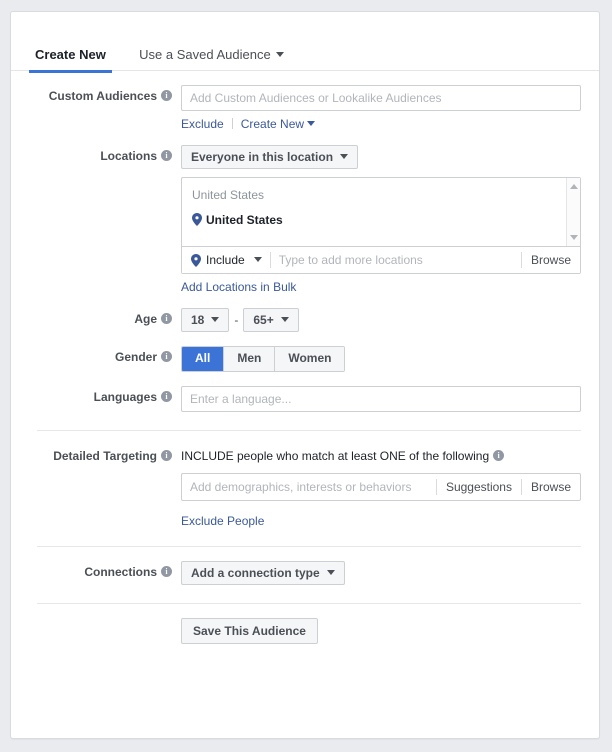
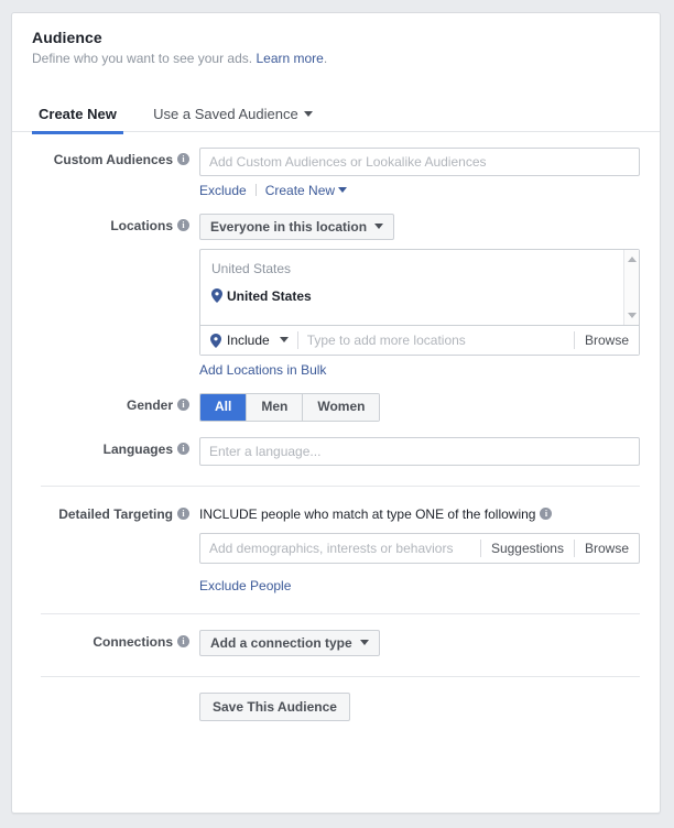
+ Audience
+ Define who you want to see your ads. Learn more.
  Create New Use a Saved Audience
  Custom Audiences i
  Add Custom Audiences or Lookalike Audiences
  Exclude Create New
  Locations i
  Everyone in this location
  United States
  United States
  Include
  Type to add more locations
  Browse
  Add Locations in Bulk
- Age i
- 18
- -
- 65+
  Gender i
  All
  Men
  Women
  Languages i
  Enter a language...
  Detailed Targeting i
- INCLUDE people who match at least ONE of the following i
+ INCLUDE people who match at type ONE of the following i
  Add demographics, interests or behaviors
  Suggestions
  Browse
  Exclude People
  Connections i
  Add a connection type
  Save This Audience
